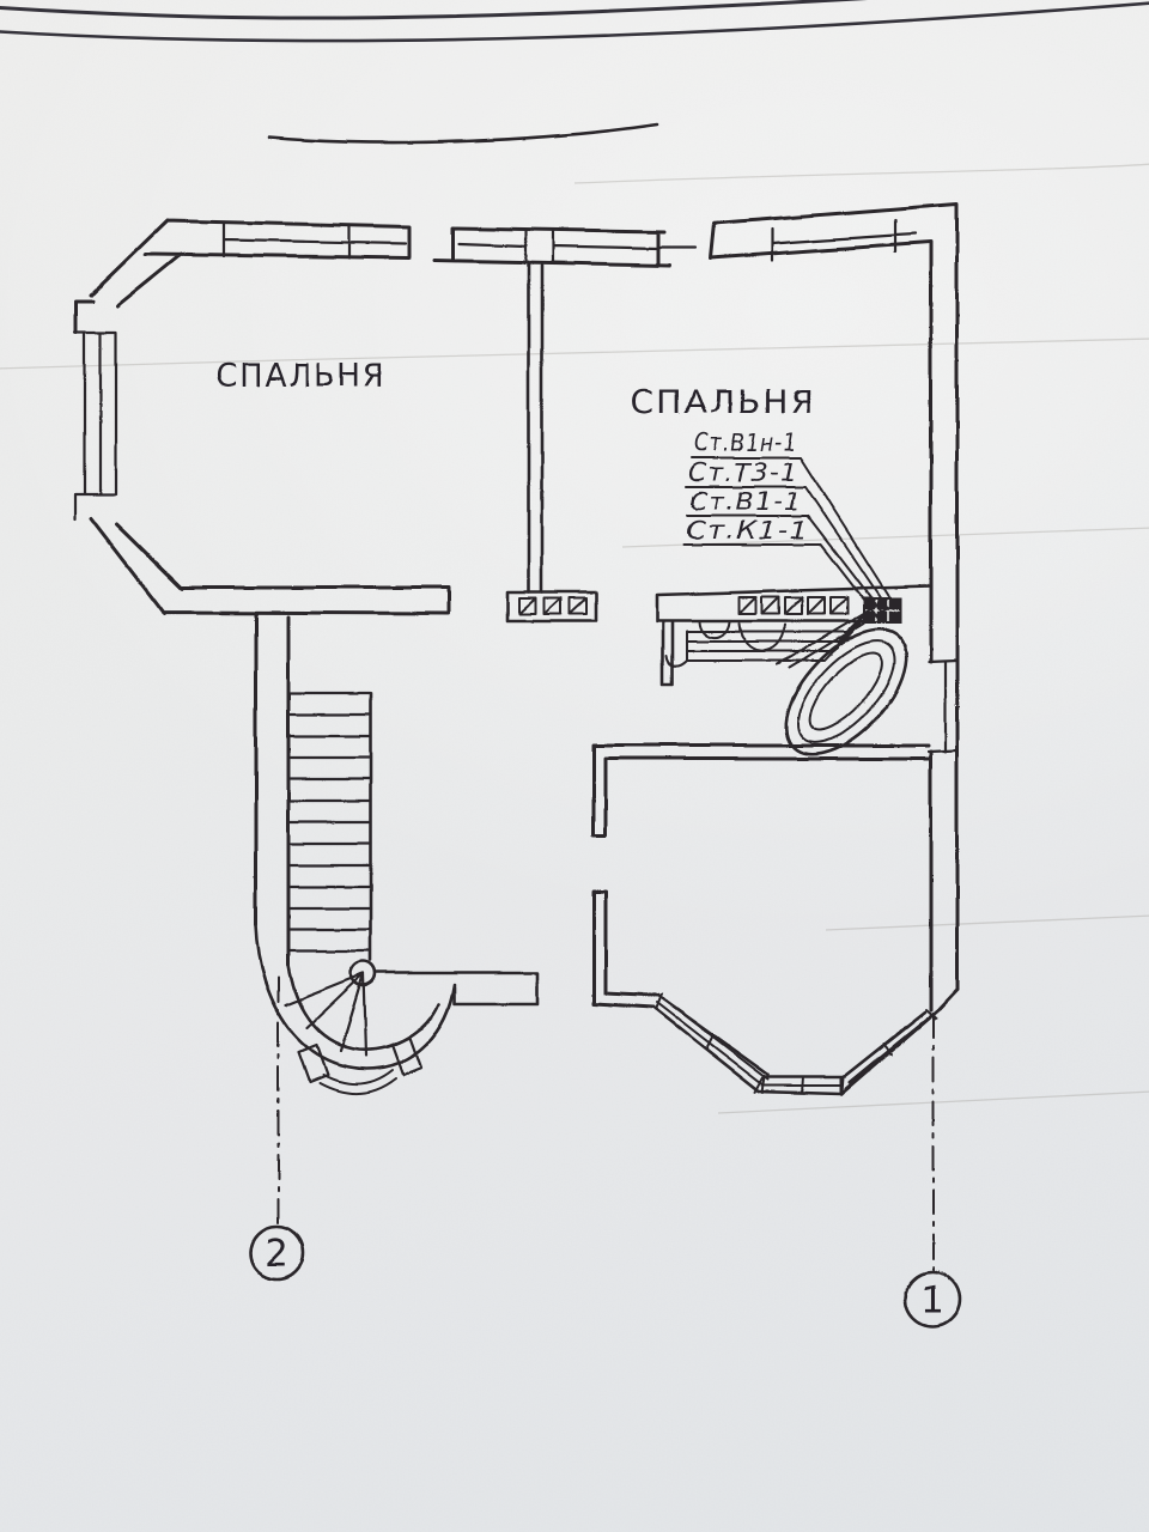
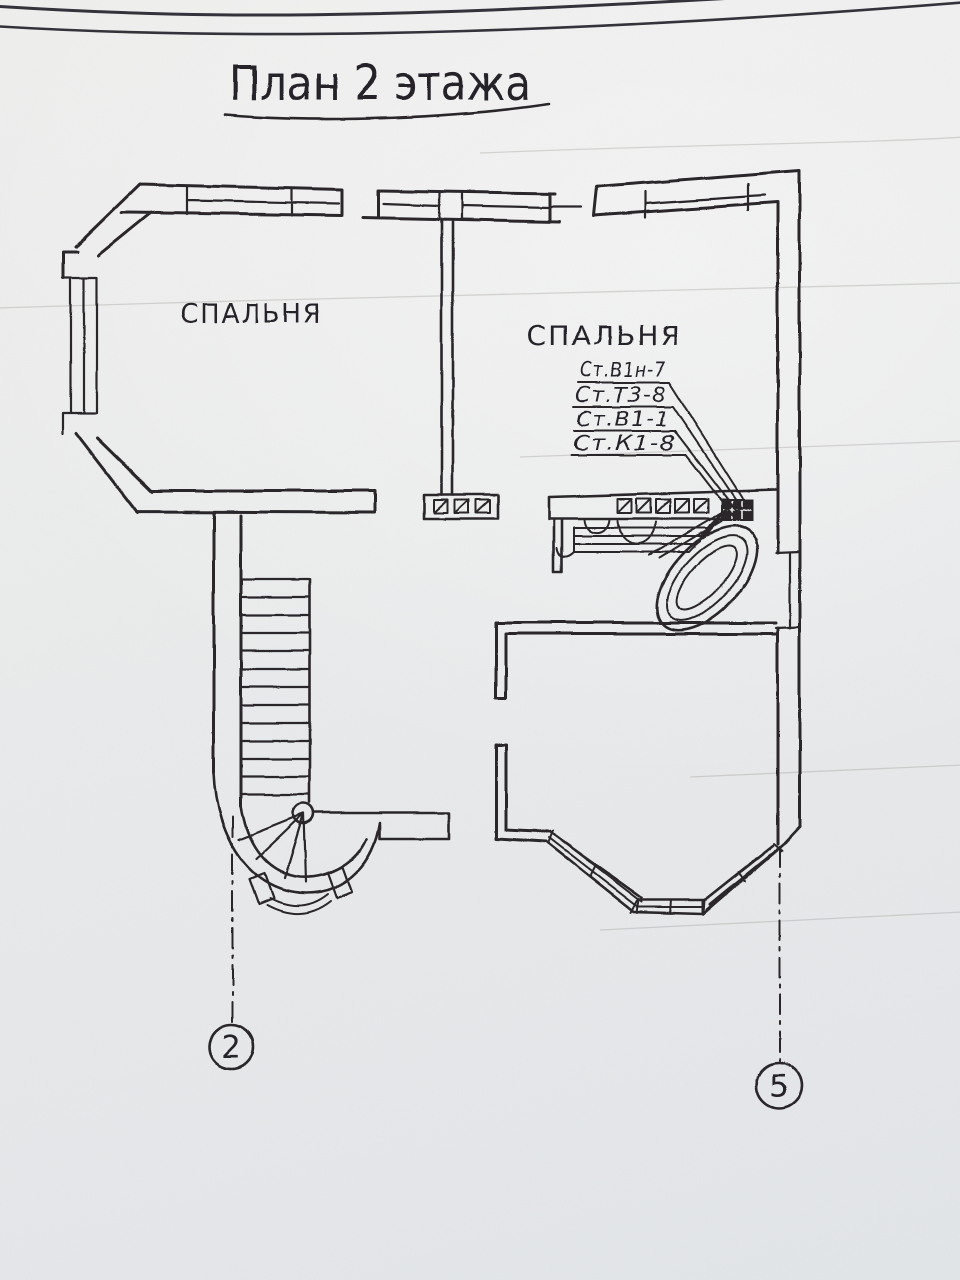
  2
- 1
+ 5
+ План 2 этажа
  СПАЛЬНЯ
  СПАЛЬНЯ
- Ст.В1н-1
+ Ст.В1н-7
- Ст.Т3-1
+ Ст.Т3-8
  Ст.В1-1
- Ст.К1-1
+ Ст.К1-8
